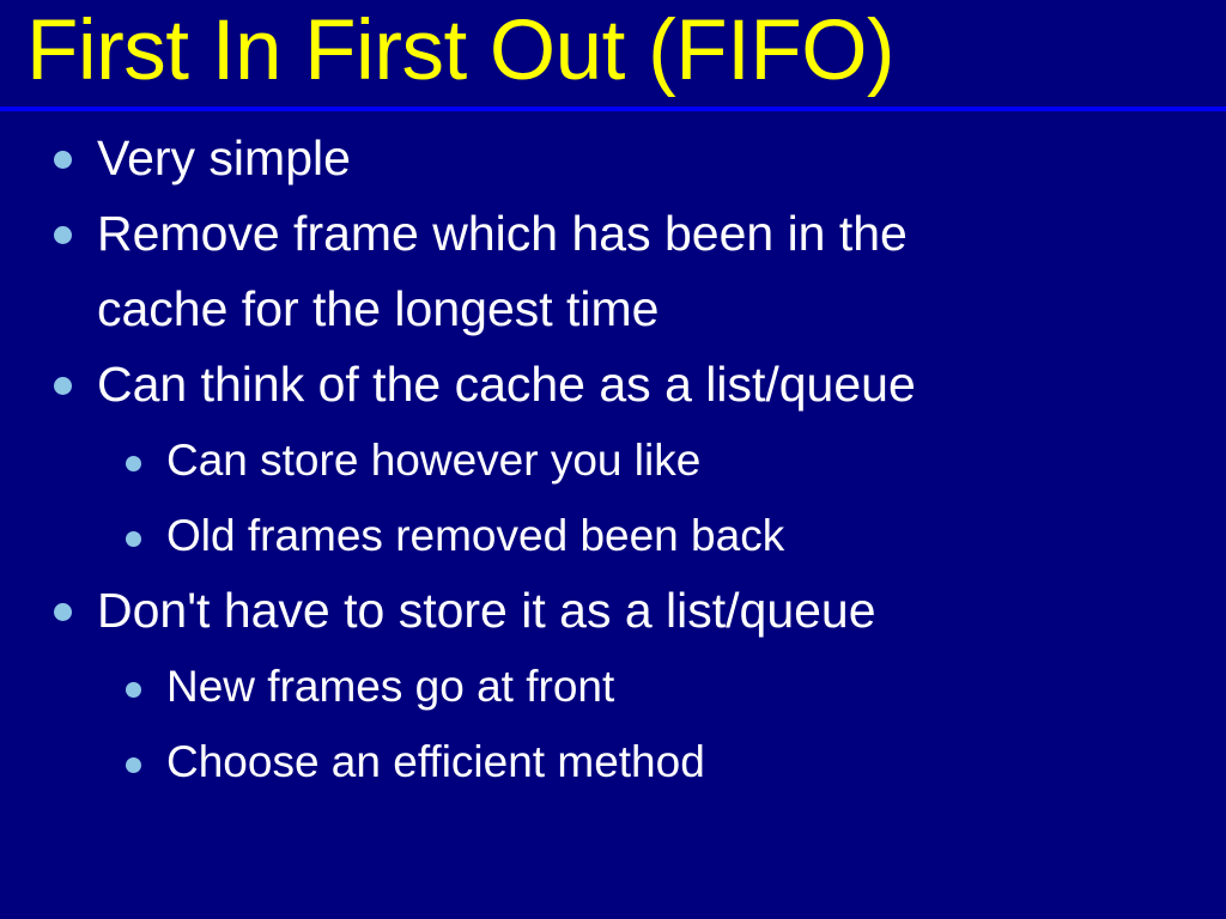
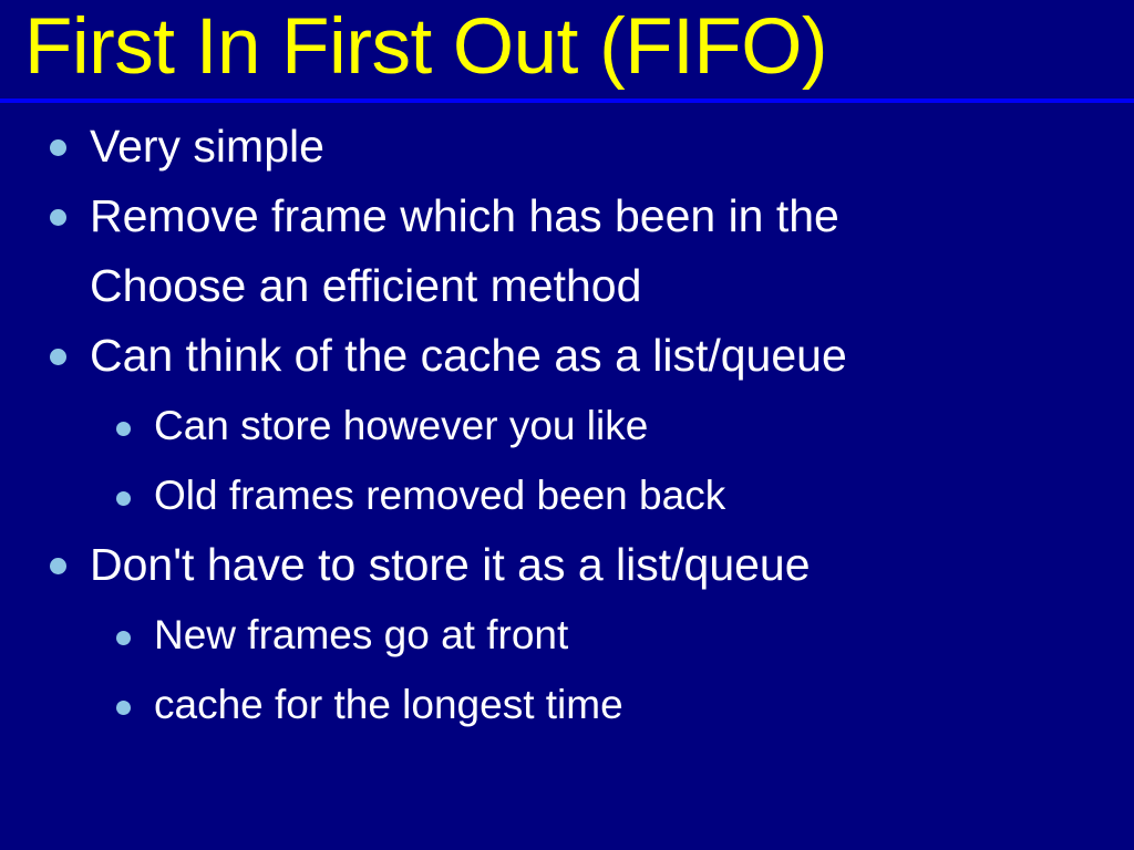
  First In First Out (FIFO)
  Very simple
  Remove frame which has been in the
- cache for the longest time
+ Choose an efficient method
  Can think of the cache as a list/queue
  Can store however you like
  Old frames removed been back
  Don't have to store it as a list/queue
  New frames go at front
- Choose an efficient method
+ cache for the longest time
